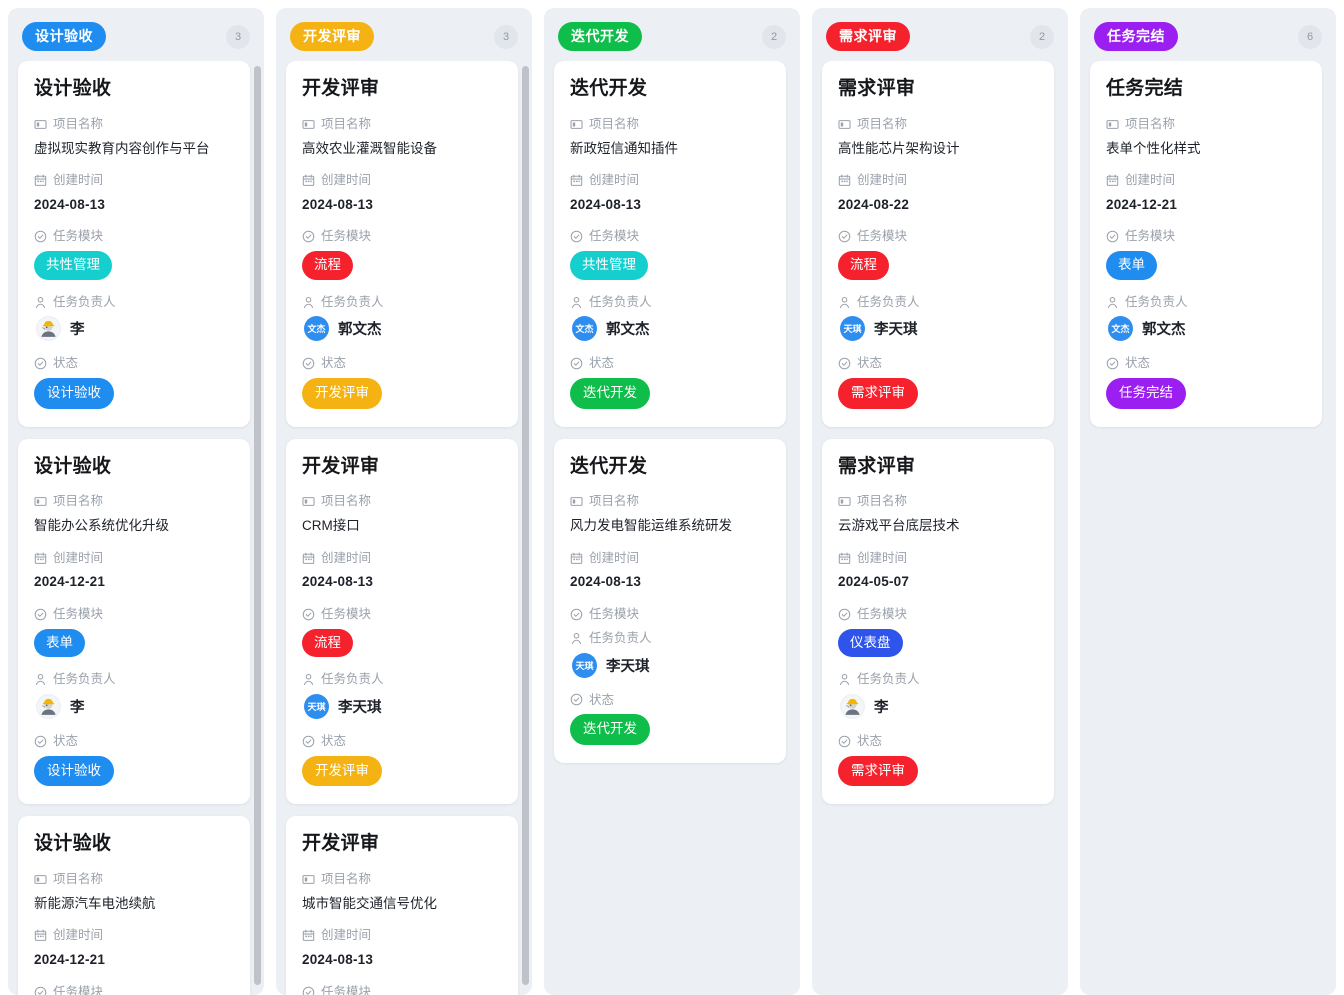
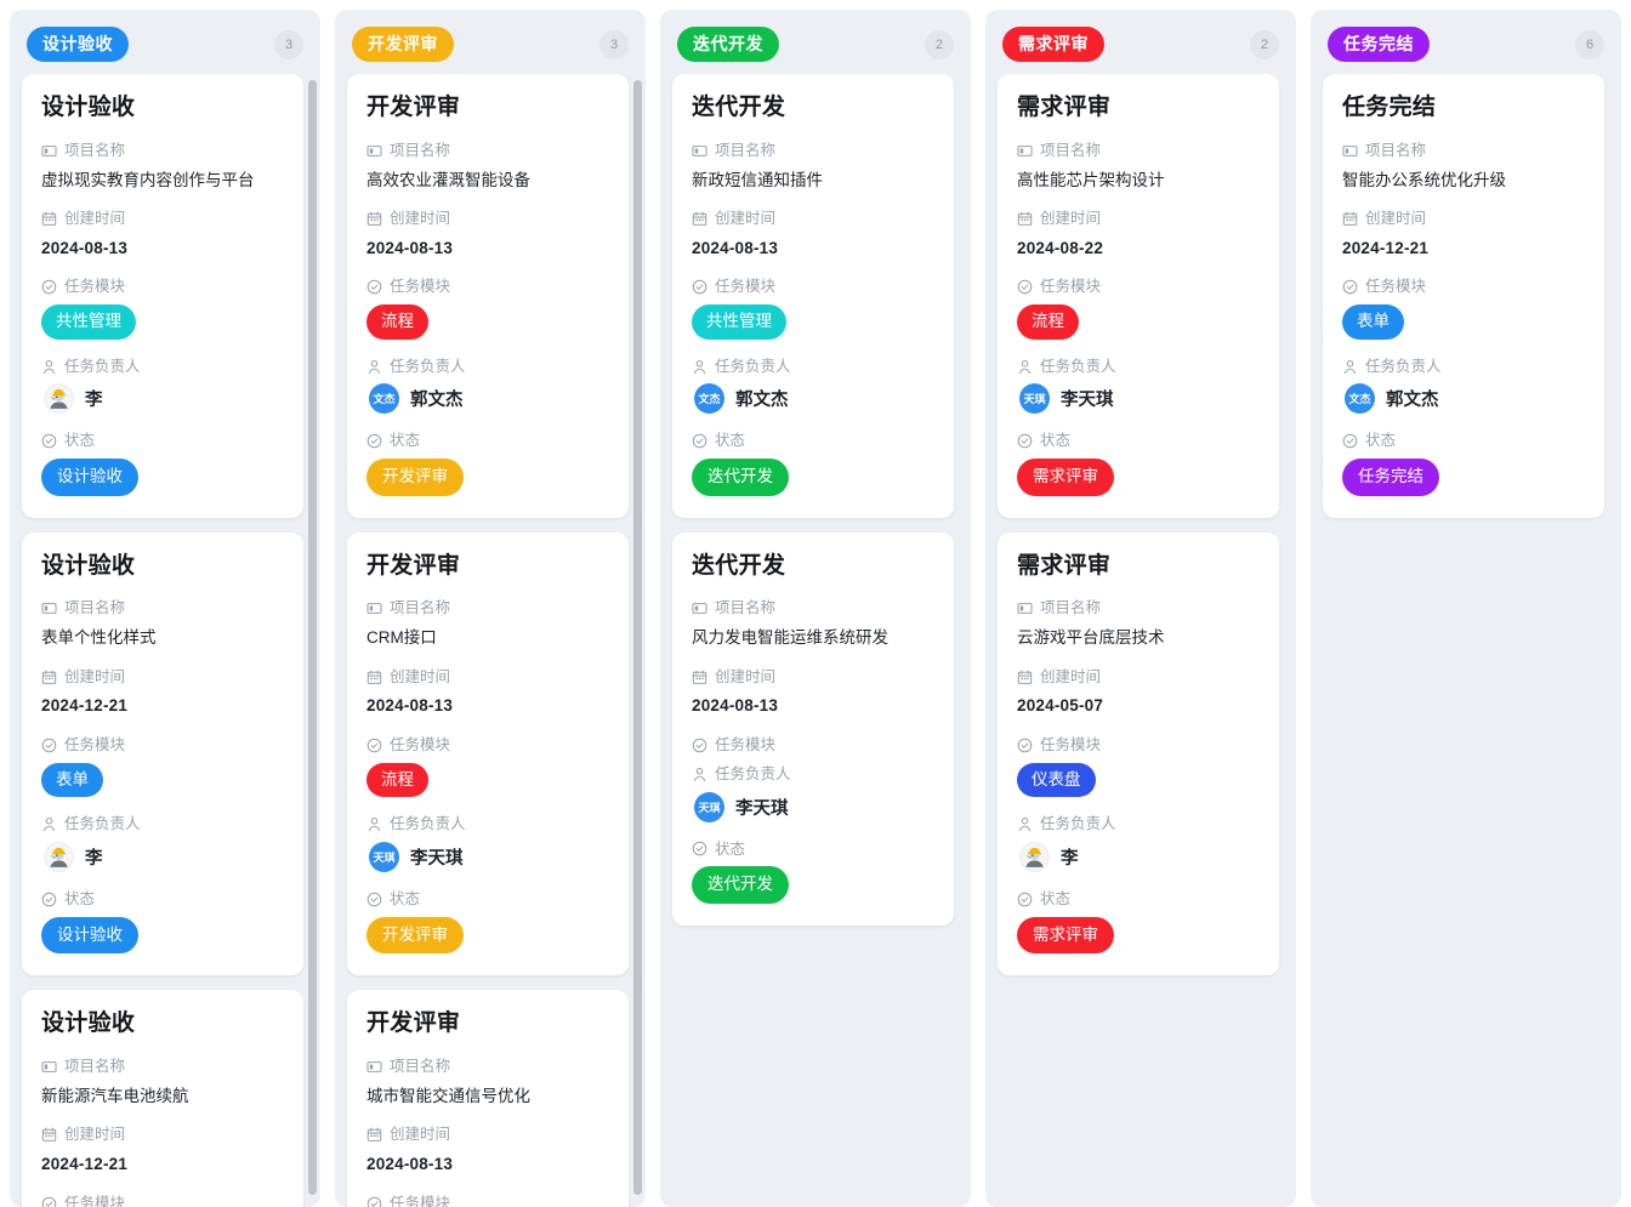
  设计验收
  3
  设计验收
  项目名称
  虚拟现实教育内容创作与平台
  创建时间
  2024-08-13
  任务模块
  共性管理
  任务负责人
  李
  状态
  设计验收
  设计验收
  项目名称
- 智能办公系统优化升级
+ 表单个性化样式
  创建时间
  2024-12-21
  任务模块
  表单
  任务负责人
  李
  状态
  设计验收
  设计验收
  项目名称
  新能源汽车电池续航
  创建时间
  2024-12-21
  任务模块
  开发评审
  3
  开发评审
  项目名称
  高效农业灌溉智能设备
  创建时间
  2024-08-13
  任务模块
  流程
  任务负责人
  文杰
  郭文杰
  状态
  开发评审
  开发评审
  项目名称
  CRM接口
  创建时间
  2024-08-13
  任务模块
  流程
  任务负责人
  天琪
  李天琪
  状态
  开发评审
  开发评审
  项目名称
  城市智能交通信号优化
  创建时间
  2024-08-13
  任务模块
  迭代开发
  2
  迭代开发
  项目名称
  新政短信通知插件
  创建时间
  2024-08-13
  任务模块
  共性管理
  任务负责人
  文杰
  郭文杰
  状态
  迭代开发
  迭代开发
  项目名称
  风力发电智能运维系统研发
  创建时间
  2024-08-13
  任务模块
  任务负责人
  天琪
  李天琪
  状态
  迭代开发
  需求评审
  2
  需求评审
  项目名称
  高性能芯片架构设计
  创建时间
  2024-08-22
  任务模块
  流程
  任务负责人
  天琪
  李天琪
  状态
  需求评审
  需求评审
  项目名称
  云游戏平台底层技术
  创建时间
  2024-05-07
  任务模块
  仪表盘
  任务负责人
  李
  状态
  需求评审
  任务完结
  6
  任务完结
  项目名称
- 表单个性化样式
+ 智能办公系统优化升级
  创建时间
  2024-12-21
  任务模块
  表单
  任务负责人
  文杰
  郭文杰
  状态
  任务完结
